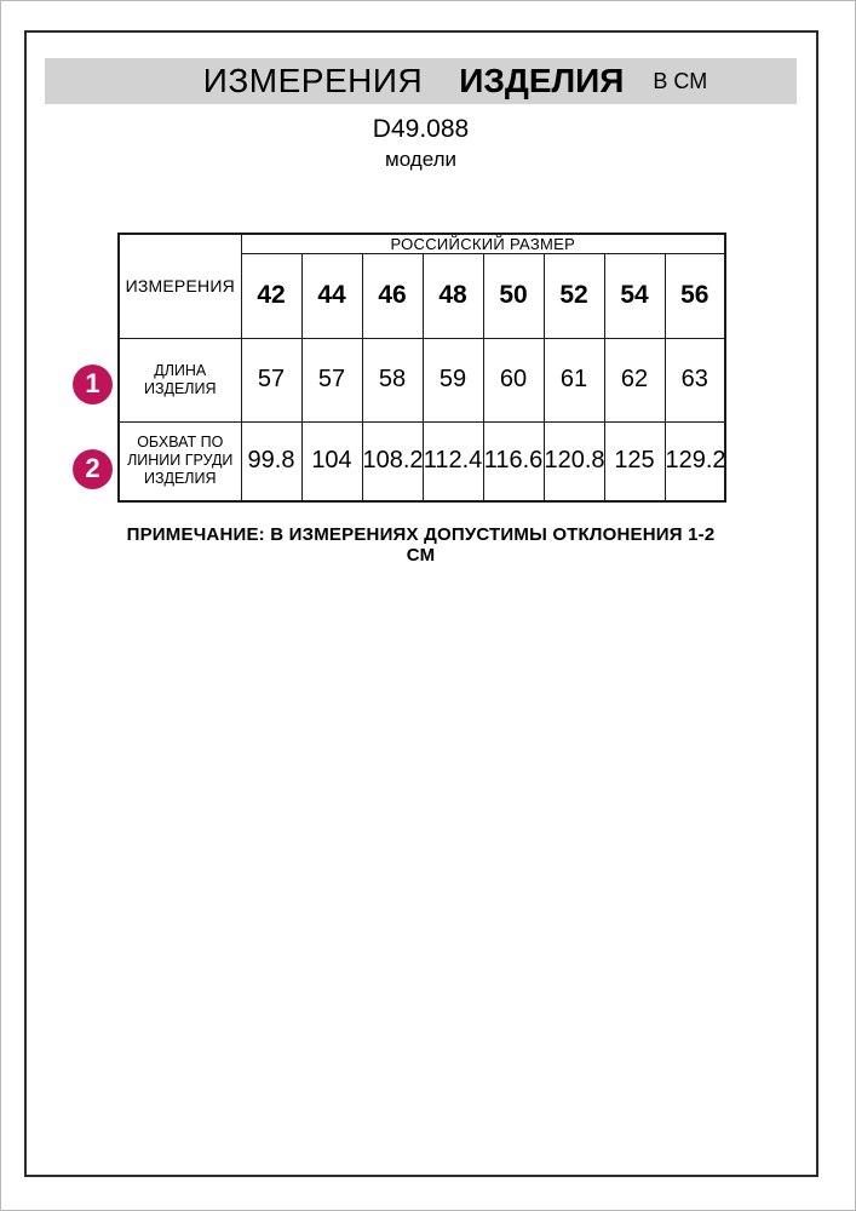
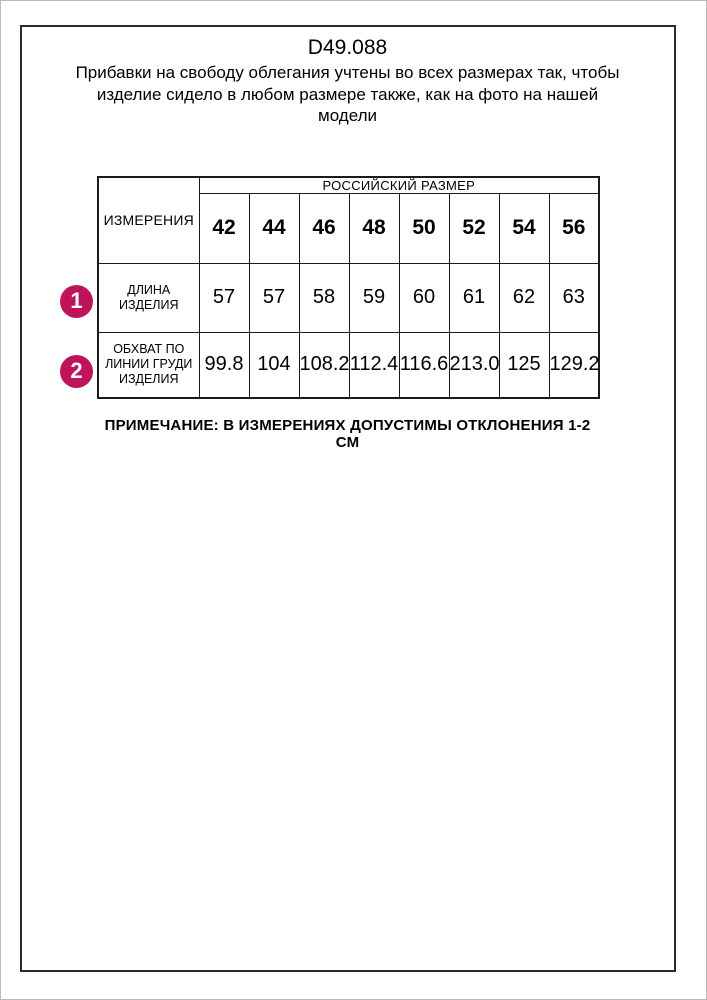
- ИЗМЕРЕНИЯ
- ИЗДЕЛИЯ
- В СМ
  D49.088
+ Прибавки на свободу облегания учтены во всех размерах так, чтобы
+ изделие сидело в любом размере также, как на фото на нашей
  модели
  1
  2
  ИЗМЕРЕНИЯ	РОССИЙСКИЙ РАЗМЕР
  42	44	46	48	50	52	54	56
  ДЛИНА ИЗДЕЛИЯ	57	57	58	59	60	61	62	63
- ОБХВАТ ПО ЛИНИИ ГРУДИ ИЗДЕЛИЯ	99.8	104	108.2	112.4	116.6	120.8	125	129.2
+ ОБХВАТ ПО ЛИНИИ ГРУДИ ИЗДЕЛИЯ	99.8	104	108.2	112.4	116.6	213.0	125	129.2
  ПРИМЕЧАНИЕ: В ИЗМЕРЕНИЯХ ДОПУСТИМЫ ОТКЛОНЕНИЯ 1-2 СМ
